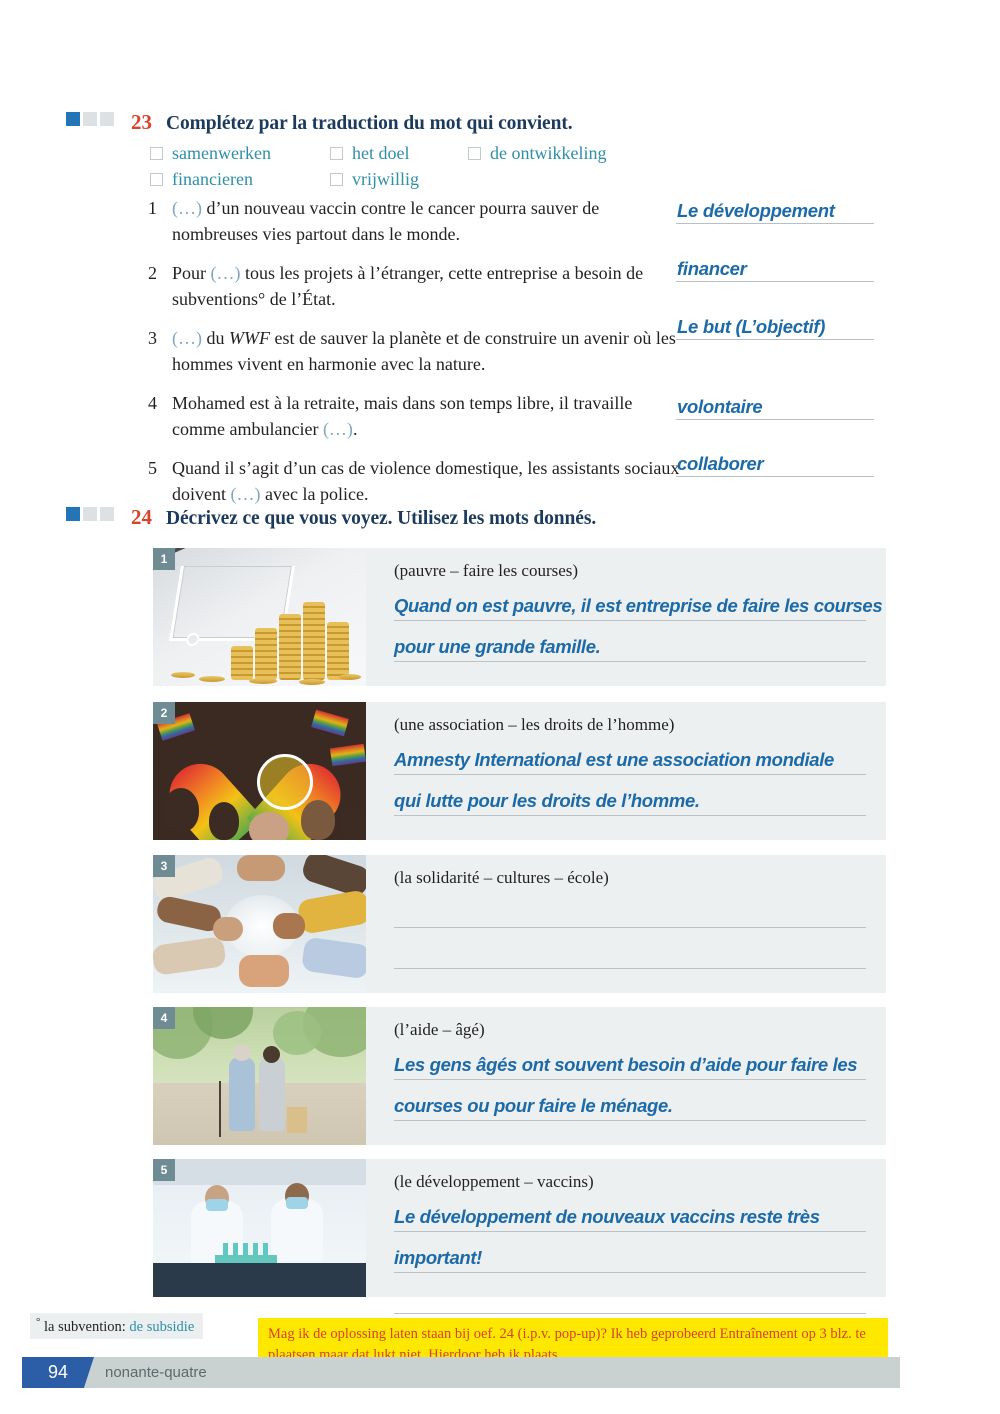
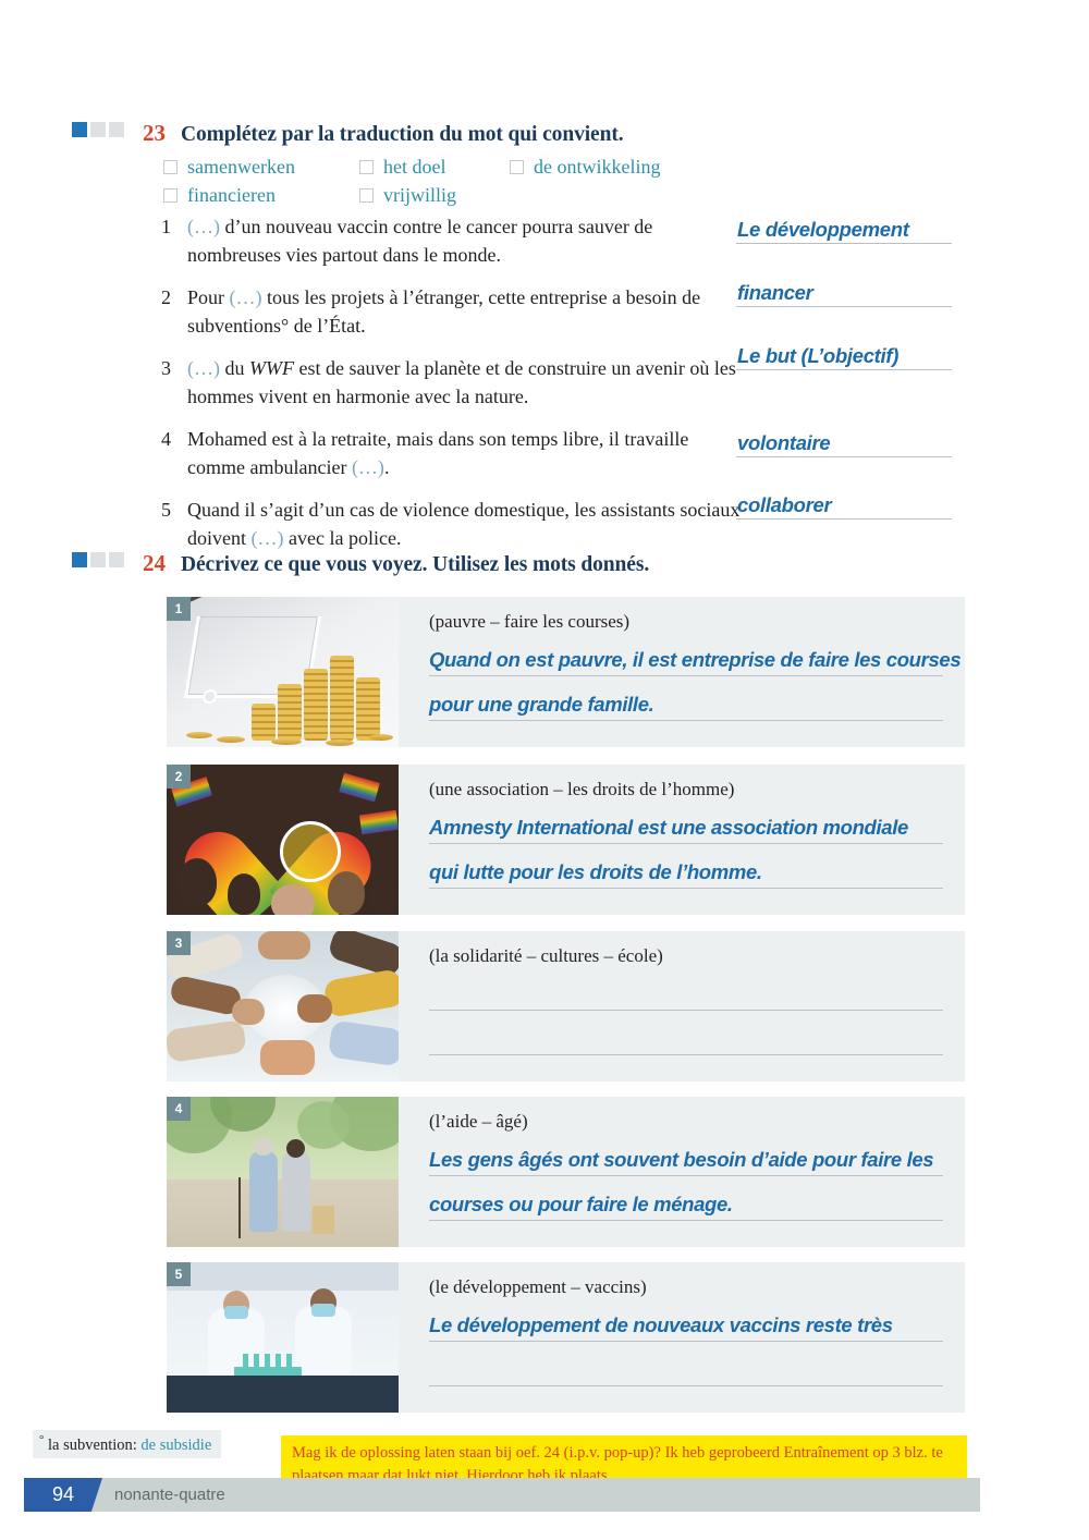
  23
  Complétez par la traduction du mot qui convient.
  samenwerken
  het doel
  de ontwikkeling
  financieren
  vrijwillig
  1
  (…) d’un nouveau vaccin contre le cancer pourra sauver de nombreuses vies partout dans le monde.
  2
  Pour (…) tous les projets à l’étranger, cette entreprise a besoin de subventions° de l’État.
  3
  (…) du WWF est de sauver la planète et de construire un avenir où les hommes vivent en harmonie avec la nature.
  4
  Mohamed est à la retraite, mais dans son temps libre, il travaille comme ambulancier (…).
  5
  Quand il s’agit d’un cas de violence domestique, les assistants sociaux doivent (…) avec la police.
  Le développement
  financer
  Le but (L’objectif)
  volontaire
  collaborer
  24
  Décrivez ce que vous voyez. Utilisez les mots donnés.
  1
  (pauvre – faire les courses)
  Quand on est pauvre, il est entreprise de faire les courses
  pour une grande famille.
  2
  (une association – les droits de l’homme)
  Amnesty International est une association mondiale
  qui lutte pour les droits de l’homme.
  3
  (la solidarité – cultures – école)
  4
  (l’aide – âgé)
  Les gens âgés ont souvent besoin d’aide pour faire les
  courses ou pour faire le ménage.
  5
  (le développement – vaccins)
  Le développement de nouveaux vaccins reste très
- important!
  ° la subvention: de subsidie
  Mag ik de oplossing laten staan bij oef. 24 (i.p.v. pop-up)? Ik heb geprobeerd Entraînement op 3 blz. te plaatsen maar dat lukt niet. Hierdoor heb ik plaats.
  94
  nonante-quatre
